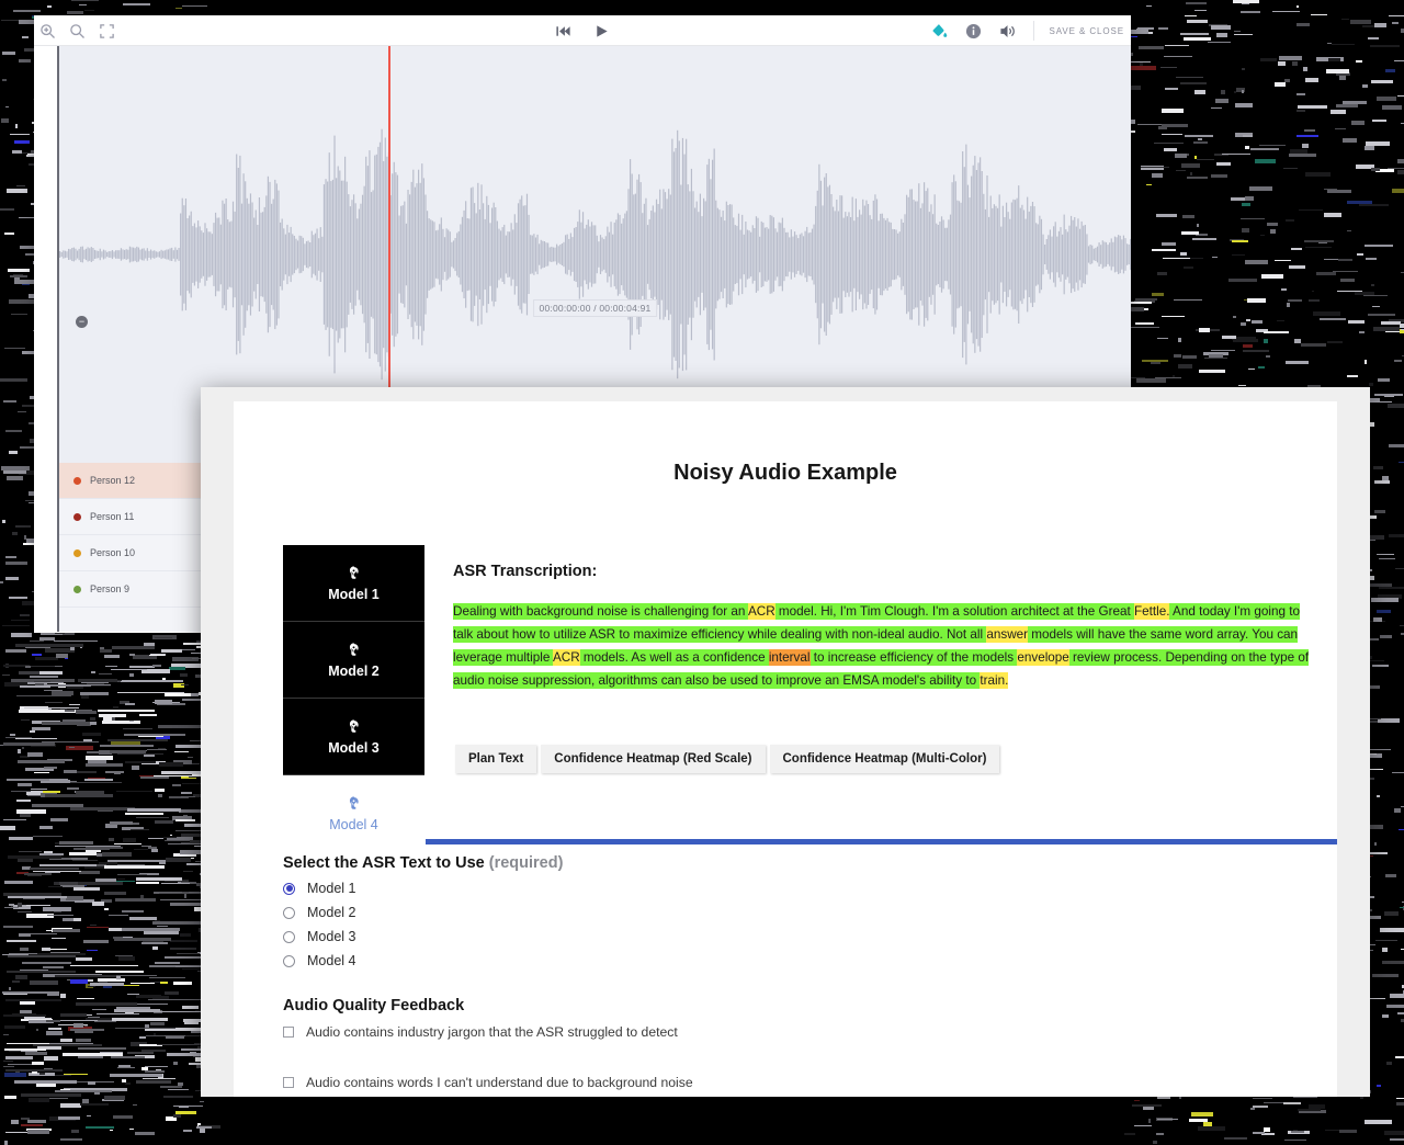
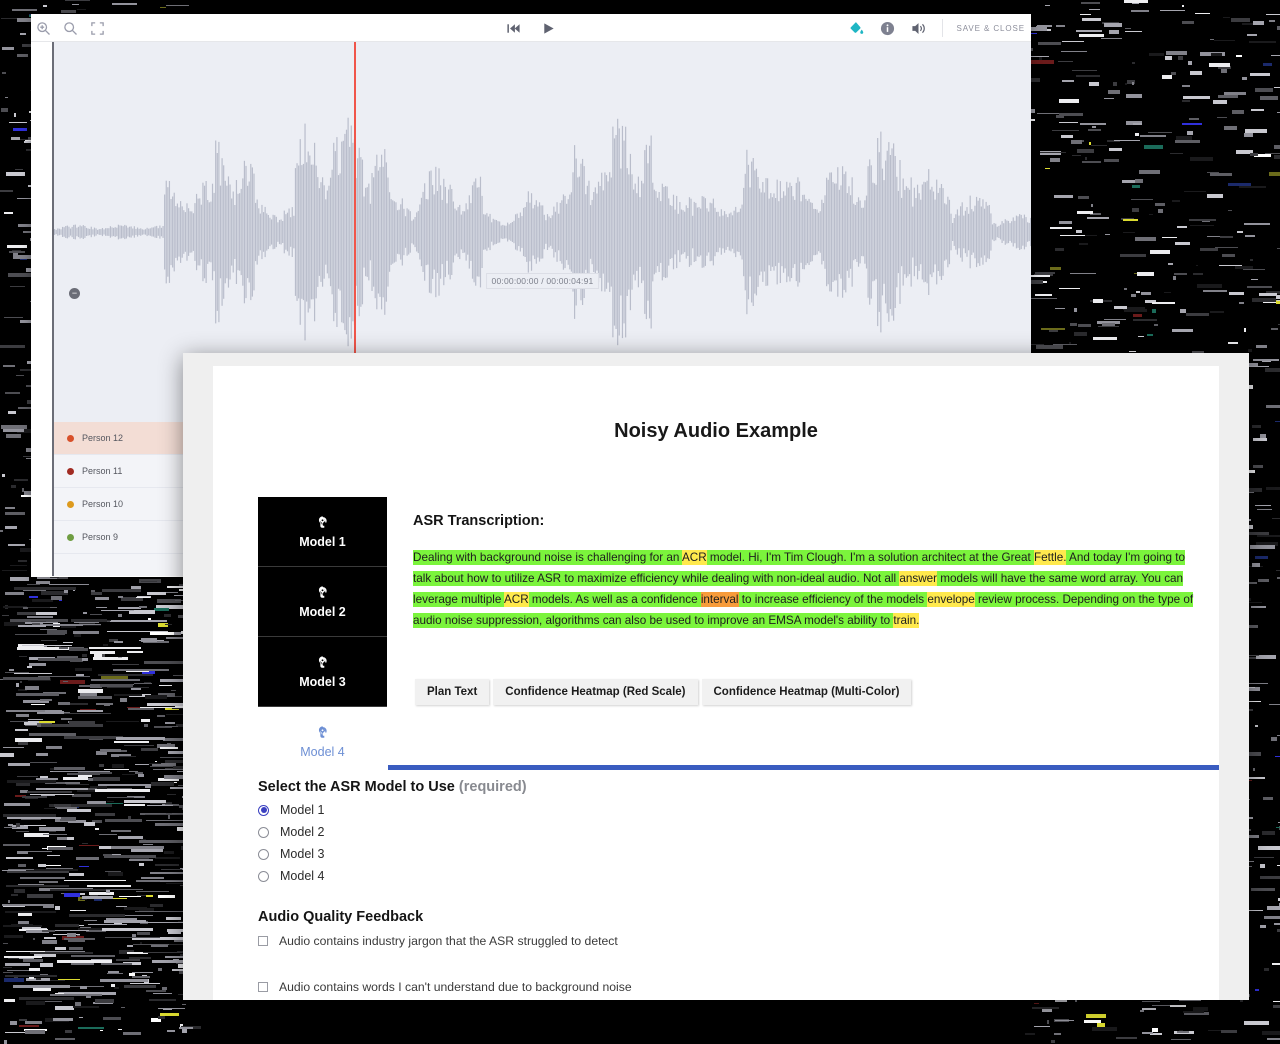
  SAVE & CLOSE
  00:00:00:00 / 00:00:04:91
  −
  Person 12
  Person 11
  Person 10
  Person 9
  Noisy Audio Example
  Model 1
  Model 2
  Model 3
  Model 4
  ASR Transcription:
  Dealing with background noise is challenging for an ACR model. Hi, I'm Tim Clough. I'm a solution architect at the Great Fettle. And today I'm going to talk about how to utilize ASR to maximize efficiency while dealing with non-ideal audio. Not all answer models will have the same word array. You can leverage multiple ACR models. As well as a confidence interval to increase efficiency of the models envelope review process. Depending on the type of audio noise suppression, algorithms can also be used to improve an EMSA model's ability to train.
  Plan Text
  Confidence Heatmap (Red Scale)
  Confidence Heatmap (Multi-Color)
- Select the ASR Text to Use (required)
+ Select the ASR Model to Use (required)
  Model 1
  Model 2
  Model 3
  Model 4
  Audio Quality Feedback
  Audio contains industry jargon that the ASR struggled to detect
  Audio contains words I can't understand due to background noise
